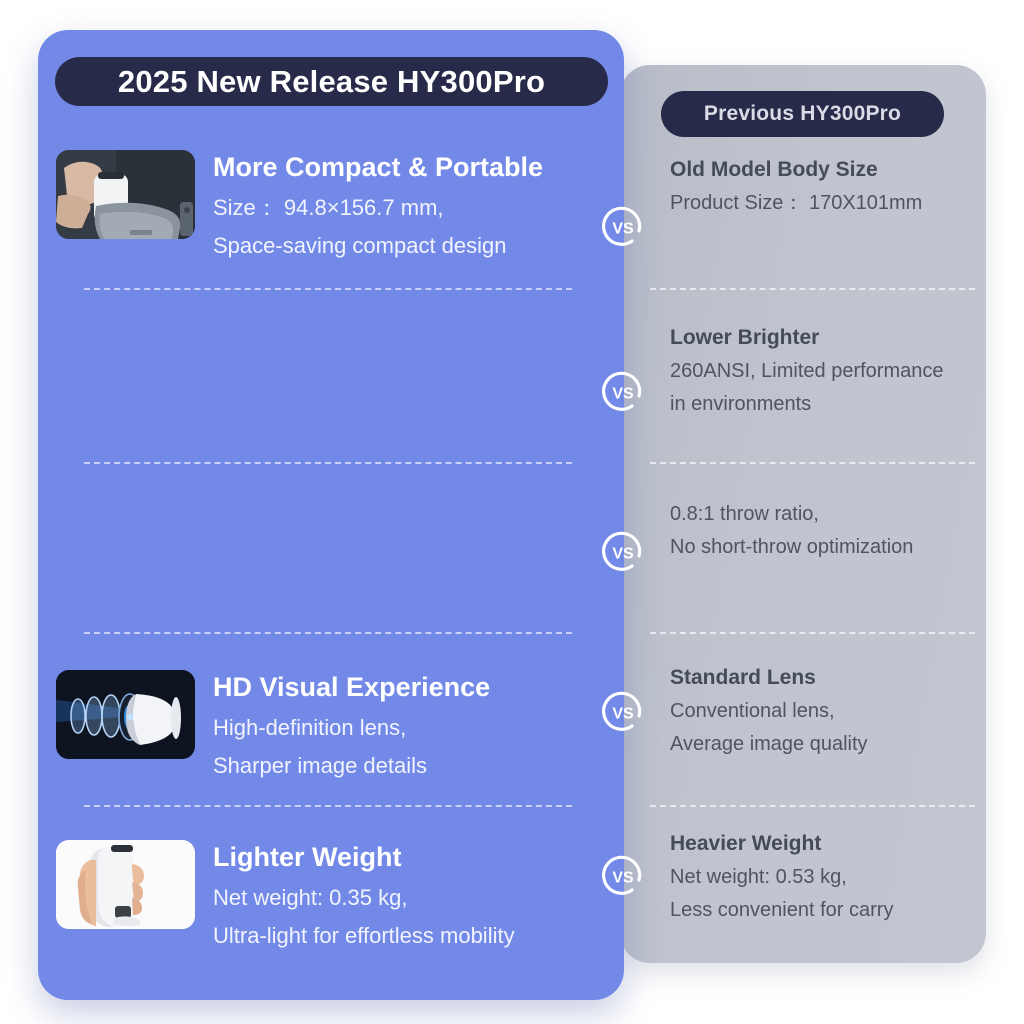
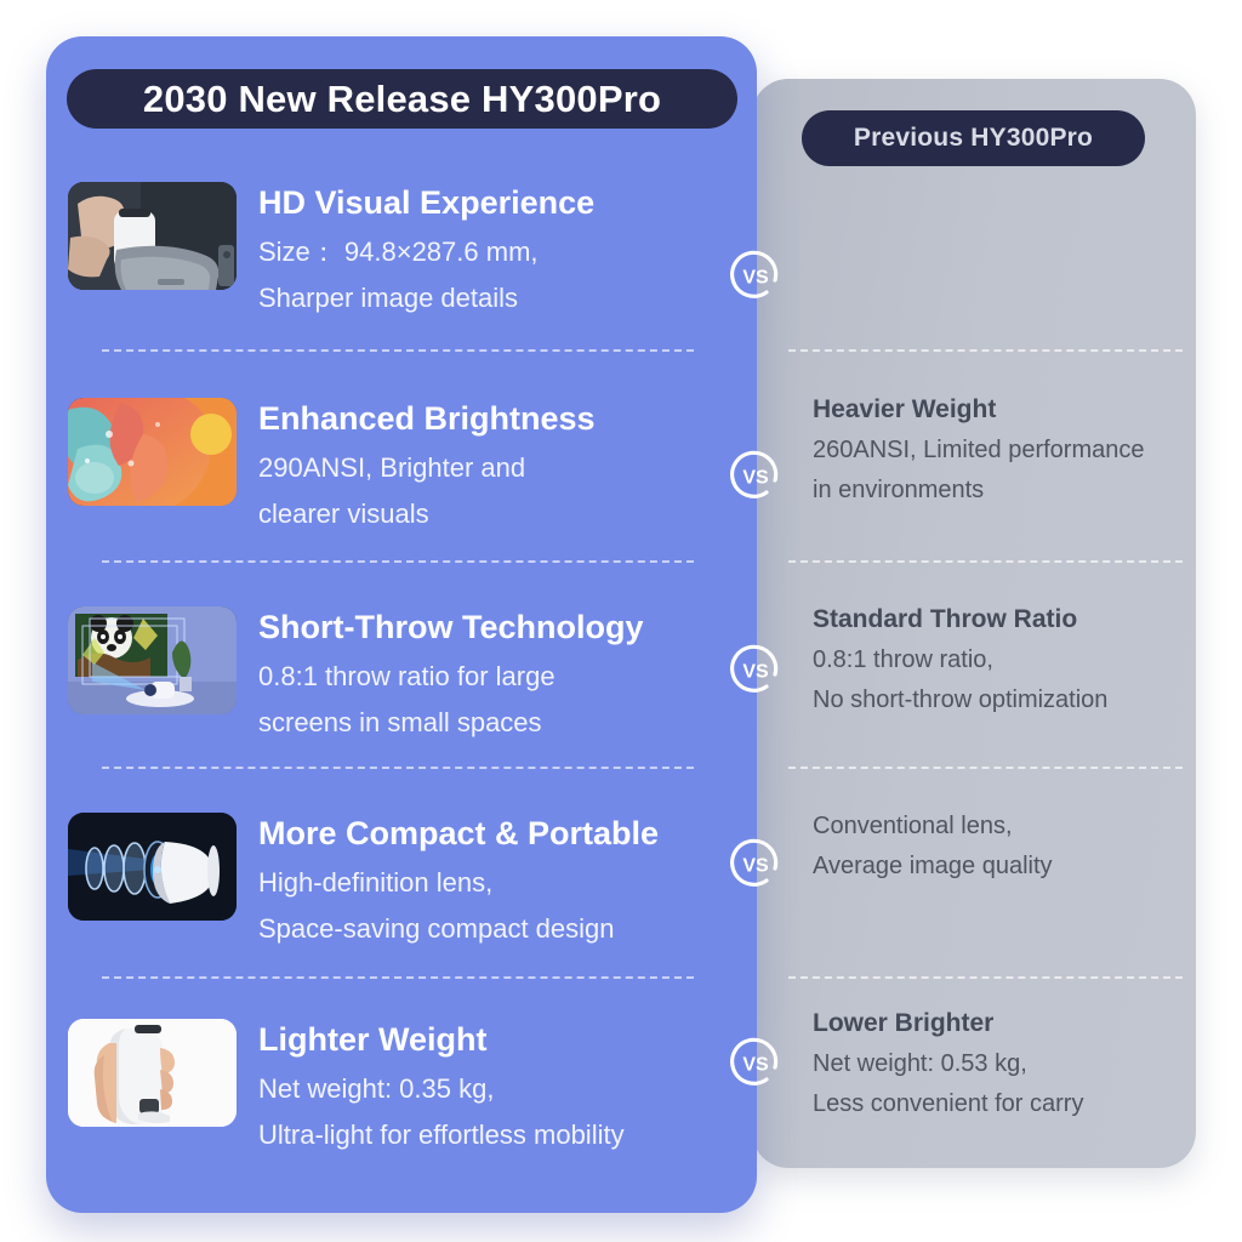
- 2025 New Release HY300Pro
+ 2030 New Release HY300Pro
  Previous HY300Pro
- More Compact & Portable
+ HD Visual Experience
- Size： 94.8×156.7 mm,
+ Size： 94.8×287.6 mm,
- Space-saving compact design
+ Sharper image details
+ Enhanced Brightness
+ 290ANSI, Brighter and
+ clearer visuals
+ Short-Throw Technology
+ 0.8:1 throw ratio for large
+ screens in small spaces
- HD Visual Experience
+ More Compact & Portable
  High-definition lens,
- Sharper image details
+ Space-saving compact design
  Lighter Weight
  Net weight: 0.35 kg,
  Ultra-light for effortless mobility
- Old Model Body Size
- Product Size： 170X101mm
- Lower Brighter
+ Heavier Weight
  260ANSI, Limited performance
  in environments
+ Standard Throw Ratio
  0.8:1 throw ratio,
  No short-throw optimization
- Standard Lens
  Conventional lens,
  Average image quality
- Heavier Weight
+ Lower Brighter
  Net weight: 0.53 kg,
  Less convenient for carry
  VS
  VS
  VS
  VS
  VS
